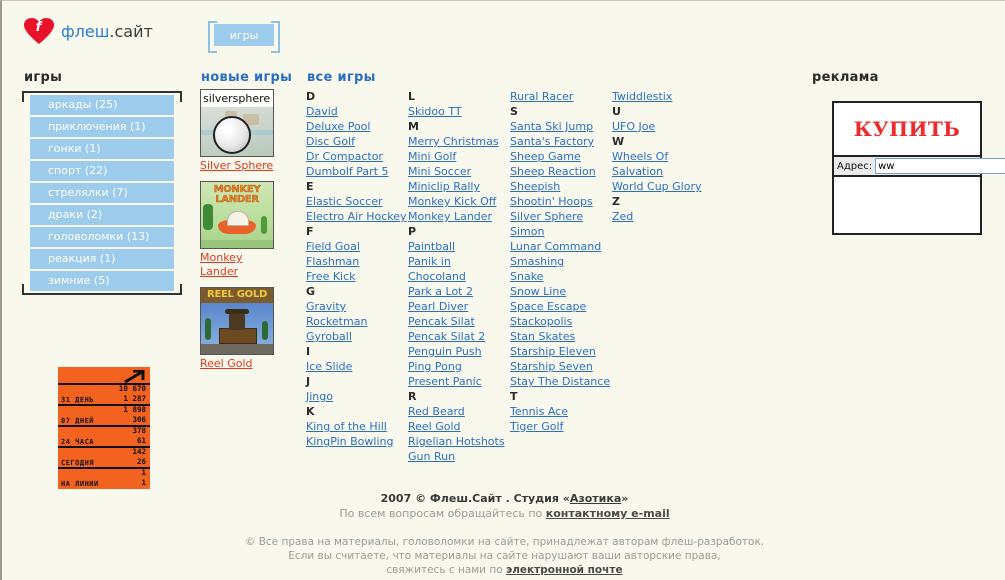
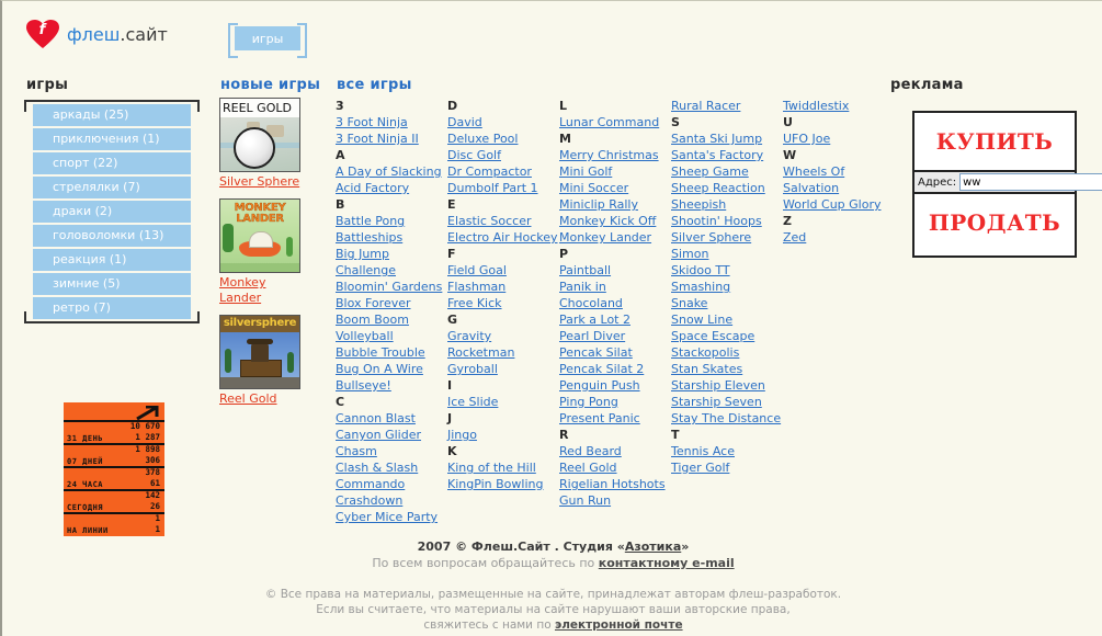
  f
  флеш
  .сайт
  игры
  игры
  аркады (25)
  приключения (1)
- гонки (1)
  спорт (22)
  стрелялки (7)
  драки (2)
  головоломки (13)
  реакция (1)
  зимние (5)
+ ретро (7)
  31 ДЕНЬ
  10 670
  1 287
  07 ДНЕЙ
  1 898
  306
  24 ЧАСА
  378
  61
  СЕГОДНЯ
  142
  26
  НА ЛИНИИ
  1
  1
  новые игры
- silversphere
+ REEL GOLD
  Silver Sphere
  MONKEY LANDER
  Monkey Lander
- REEL GOLD
+ silversphere
  Reel Gold
  все игры
+ 3
+ 3 Foot Ninja
+ 3 Foot Ninja II
+ A
+ A Day of Slacking
+ Acid Factory
+ B
+ Battle Pong
+ Battleships
+ Big Jump Challenge
+ Bloomin' Gardens
+ Blox Forever
+ Boom Boom Volleyball
+ Bubble Trouble
+ Bug On A Wire
+ Bullseye!
+ C
+ Cannon Blast
+ Canyon Glider
+ Chasm
+ Clash & Slash
+ Commando
+ Crashdown
+ Cyber Mice Party
  D
  David
  Deluxe Pool
  Disc Golf
  Dr Compactor
- Dumbolf Part 5
+ Dumbolf Part 1
  E
  Elastic Soccer
  Electro Air Hockey
  F
  Field Goal
  Flashman
  Free Kick
  G
  Gravity
  Rocketman
  Gyroball
  I
  Ice Slide
  J
  Jingo
  K
  King of the Hill
  KingPin Bowling
  L
- Skidoo TT
+ Lunar Command
  M
  Merry Christmas
  Mini Golf
  Mini Soccer
  Miniclip Rally
  Monkey Kick Off
  Monkey Lander
  P
  Paintball
  Panik in Chocoland
  Park a Lot 2
  Pearl Diver
  Pencak Silat
  Pencak Silat 2
  Penguin Push
  Ping Pong
  Present Panic
  R
  Red Beard
  Reel Gold
  Rigelian Hotshots
  Gun Run
  Rural Racer
  S
  Santa Ski Jump
  Santa's Factory
  Sheep Game
  Sheep Reaction
  Sheepish
  Shootin' Hoops
  Silver Sphere
  Simon
- Lunar Command
+ Skidoo TT
  Smashing
  Snake
  Snow Line
  Space Escape
  Stackopolis
  Stan Skates
  Starship Eleven
  Starship Seven
  Stay The Distance
  T
  Tennis Ace
  Tiger Golf
  Twiddlestix
  U
  UFO Joe
  W
  Wheels Of Salvation
  World Cup Glory
  Z
  Zed
  реклама
  КУПИТЬ
  Адрес:
  ww
+ ПРОДАТЬ
  2007 © Флеш.Сайт . Студия «Азотика»
  По всем вопросам обращайтесь по контактному e-mail
- © Все права на материалы, головоломки на сайте, принадлежат авторам флеш-разработок.
+ © Все права на материалы, размещенные на сайте, принадлежат авторам флеш-разработок.
  Если вы считаете, что материалы на сайте нарушают ваши авторские права,
  свяжитесь с нами по электронной почте
